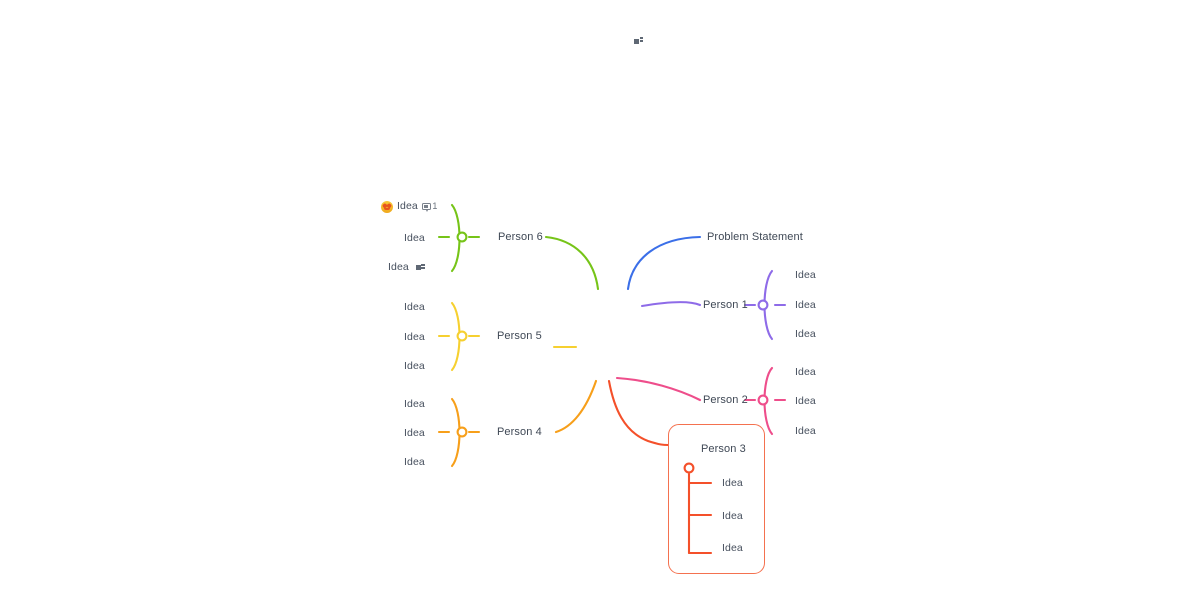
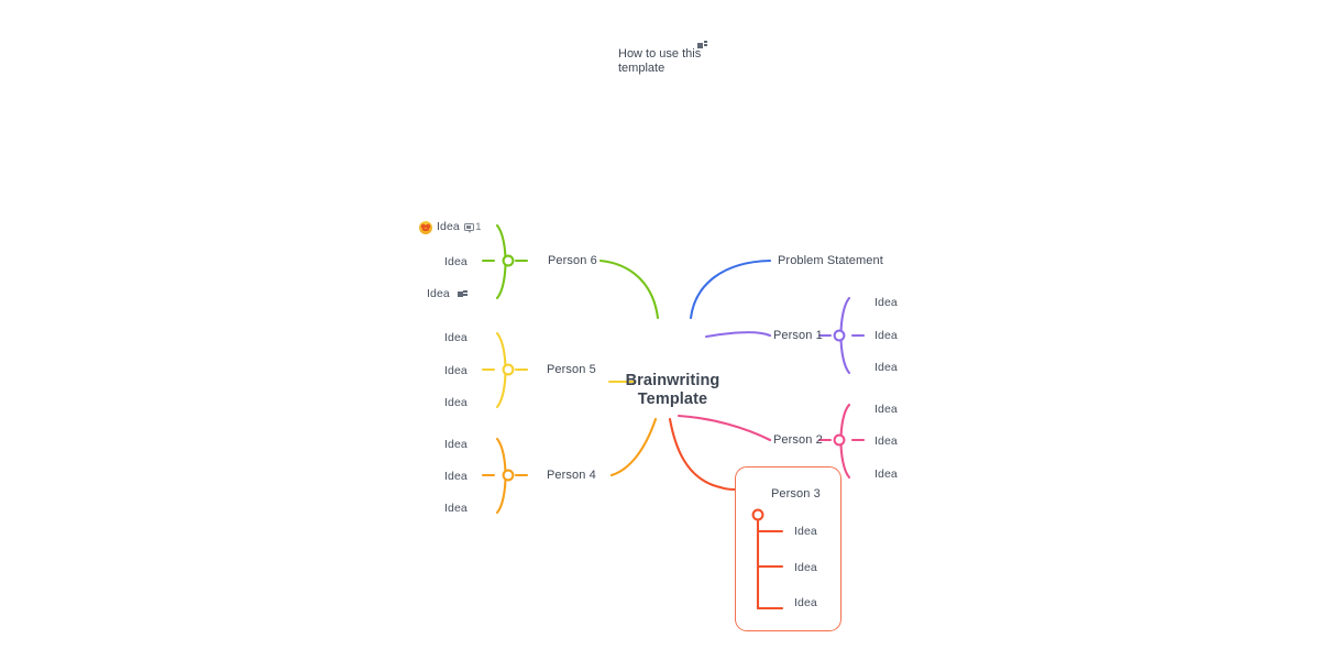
+ How to use this
+ template
+ Brainwriting
+ Template
  Problem Statement
  Person 1
  Idea
  Idea
  Idea
  Person 2
  Idea
  Idea
  Idea
  Person 3
  Idea
  Idea
  Idea
  Person 4
  Idea
  Idea
  Idea
  Person 5
  Idea
  Idea
  Idea
  Person 6
  Idea
  1
  Idea
  Idea
